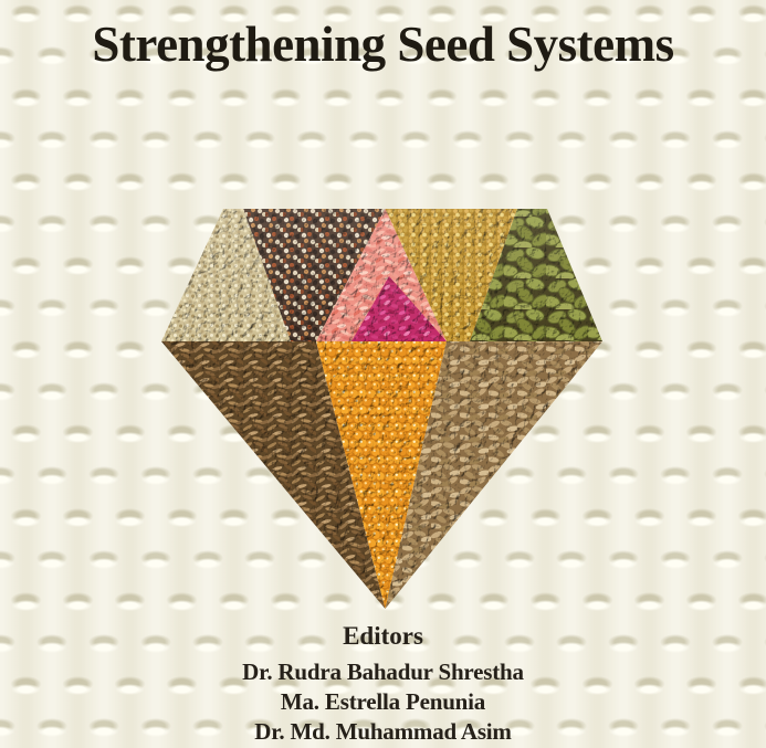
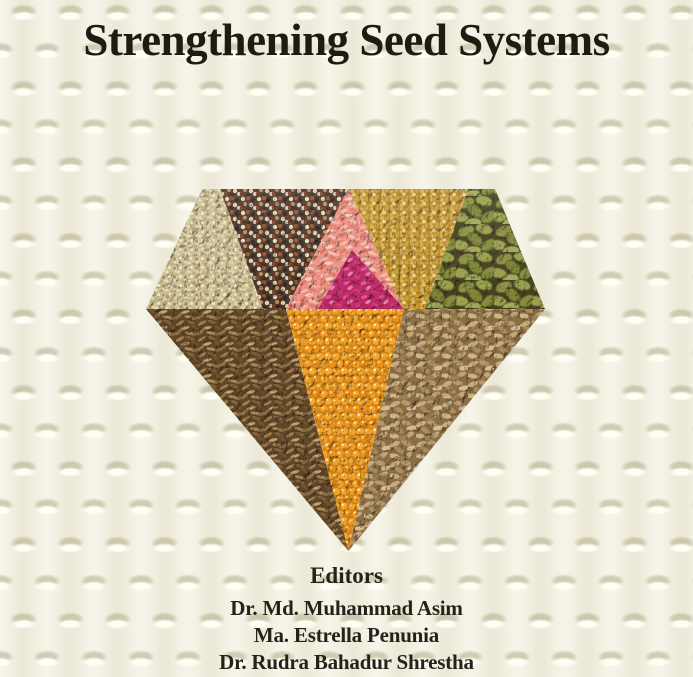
  Strengthening Seed Systems
  Editors
- Dr. Rudra Bahadur Shrestha
+ Dr. Md. Muhammad Asim
  Ma. Estrella Penunia
- Dr. Md. Muhammad Asim
+ Dr. Rudra Bahadur Shrestha
